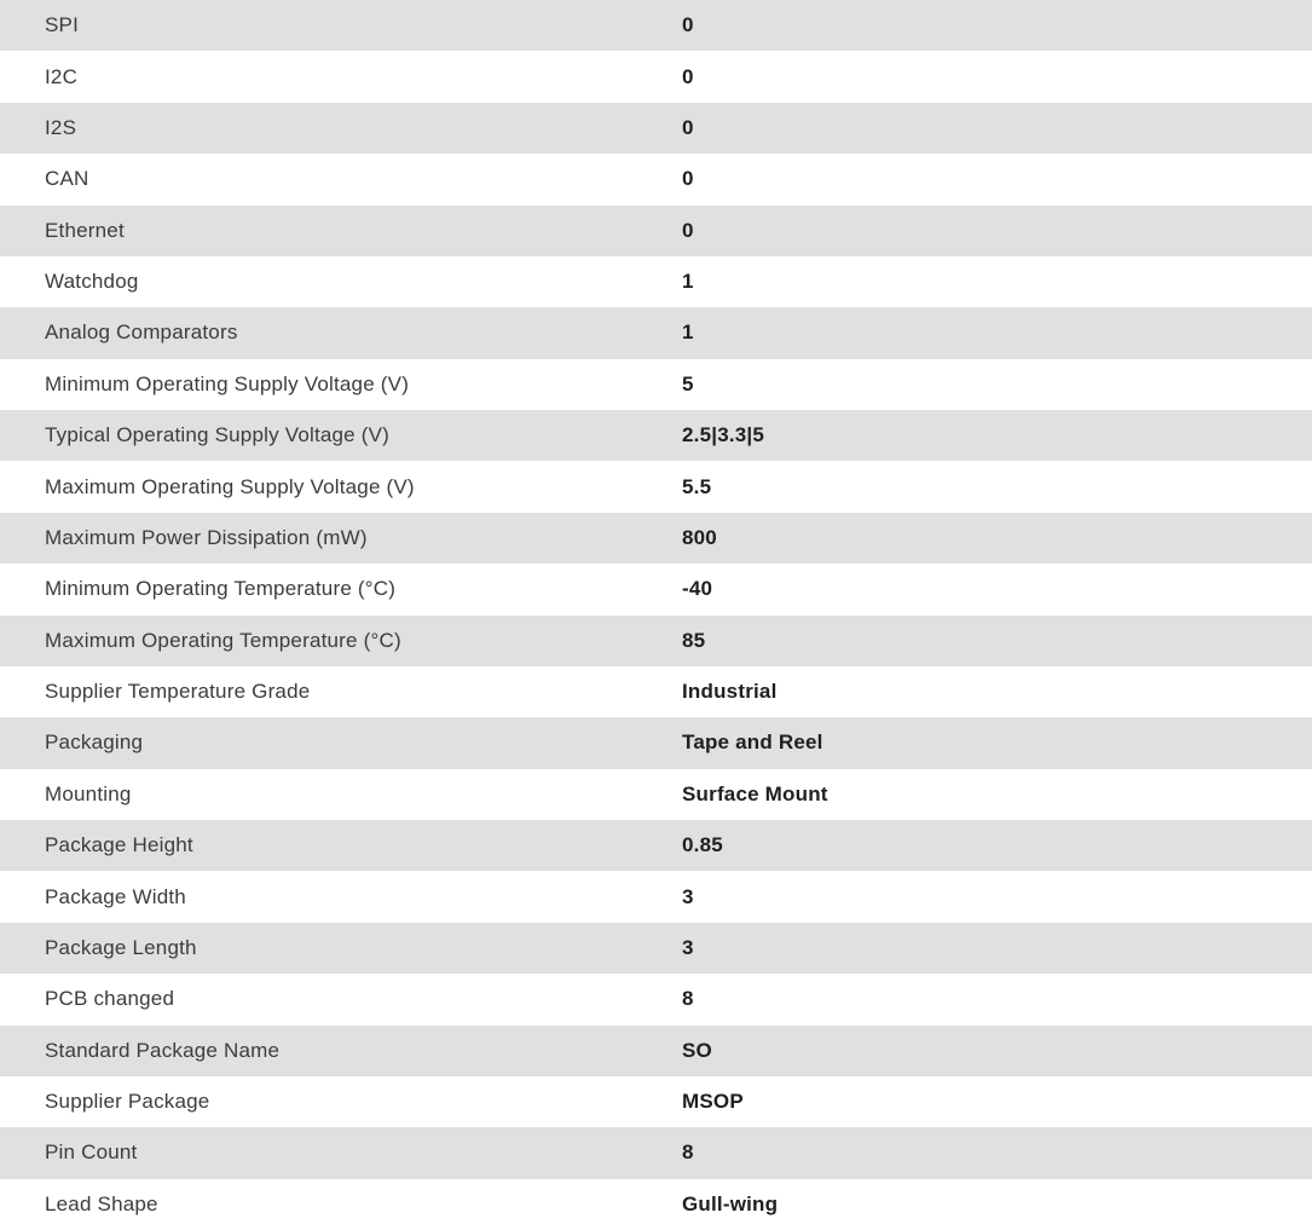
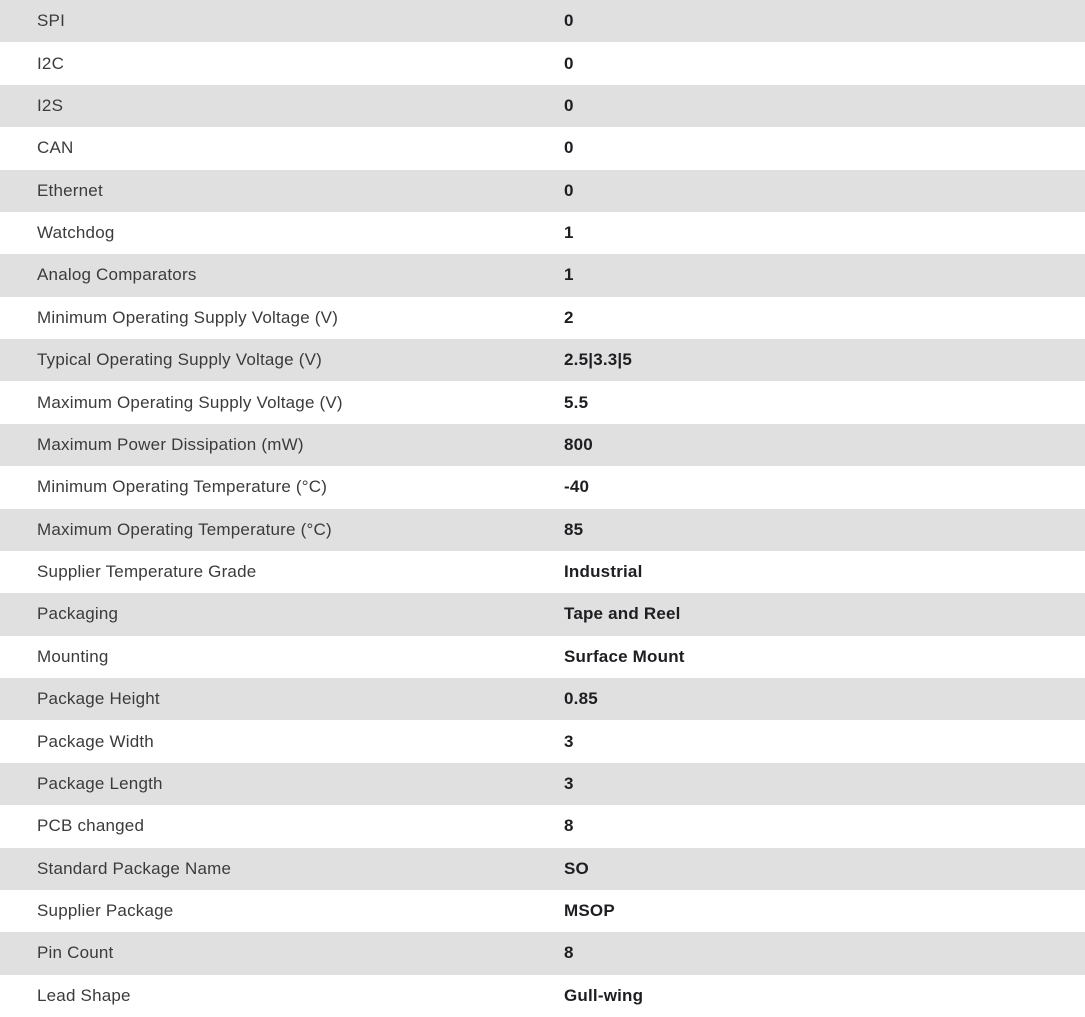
  SPI
  0
  I2C
  0
  I2S
  0
  CAN
  0
  Ethernet
  0
  Watchdog
  1
  Analog Comparators
  1
  Minimum Operating Supply Voltage (V)
- 5
+ 2
  Typical Operating Supply Voltage (V)
  2.5|3.3|5
  Maximum Operating Supply Voltage (V)
  5.5
  Maximum Power Dissipation (mW)
  800
  Minimum Operating Temperature (°C)
  -40
  Maximum Operating Temperature (°C)
  85
  Supplier Temperature Grade
  Industrial
  Packaging
  Tape and Reel
  Mounting
  Surface Mount
  Package Height
  0.85
  Package Width
  3
  Package Length
  3
  PCB changed
  8
  Standard Package Name
  SO
  Supplier Package
  MSOP
  Pin Count
  8
  Lead Shape
  Gull-wing
